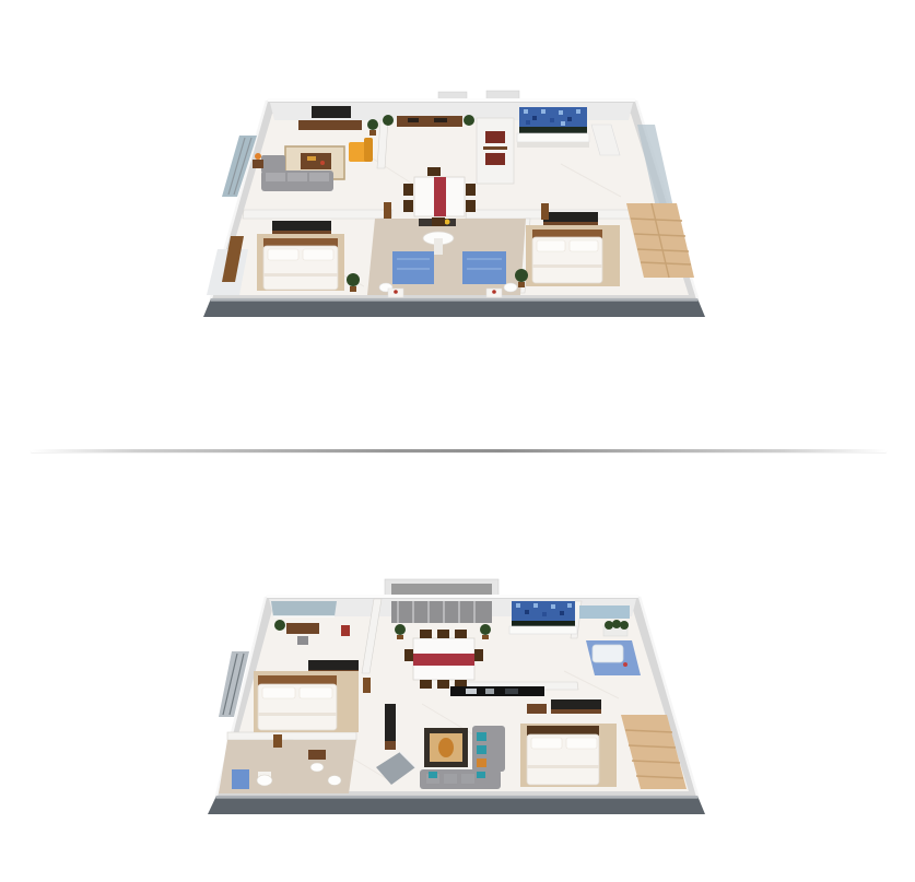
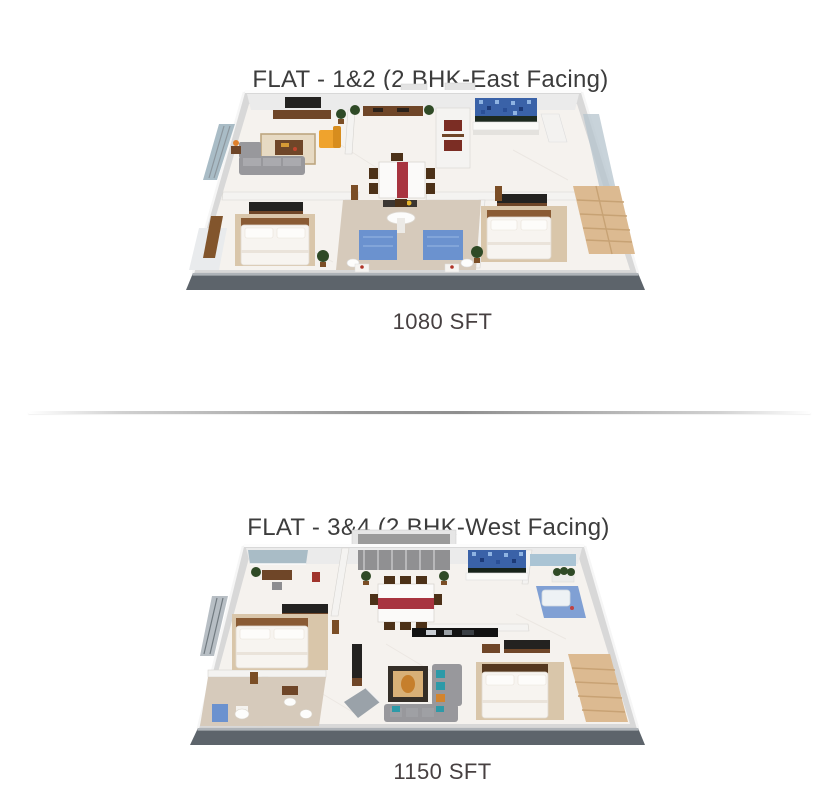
+ FLAT - 1&2 (2 BHK-East Facing)
+ 1080 SFT
+ FLAT - 3&4 (2 BHK-West Facing)
+ 1150 SFT
